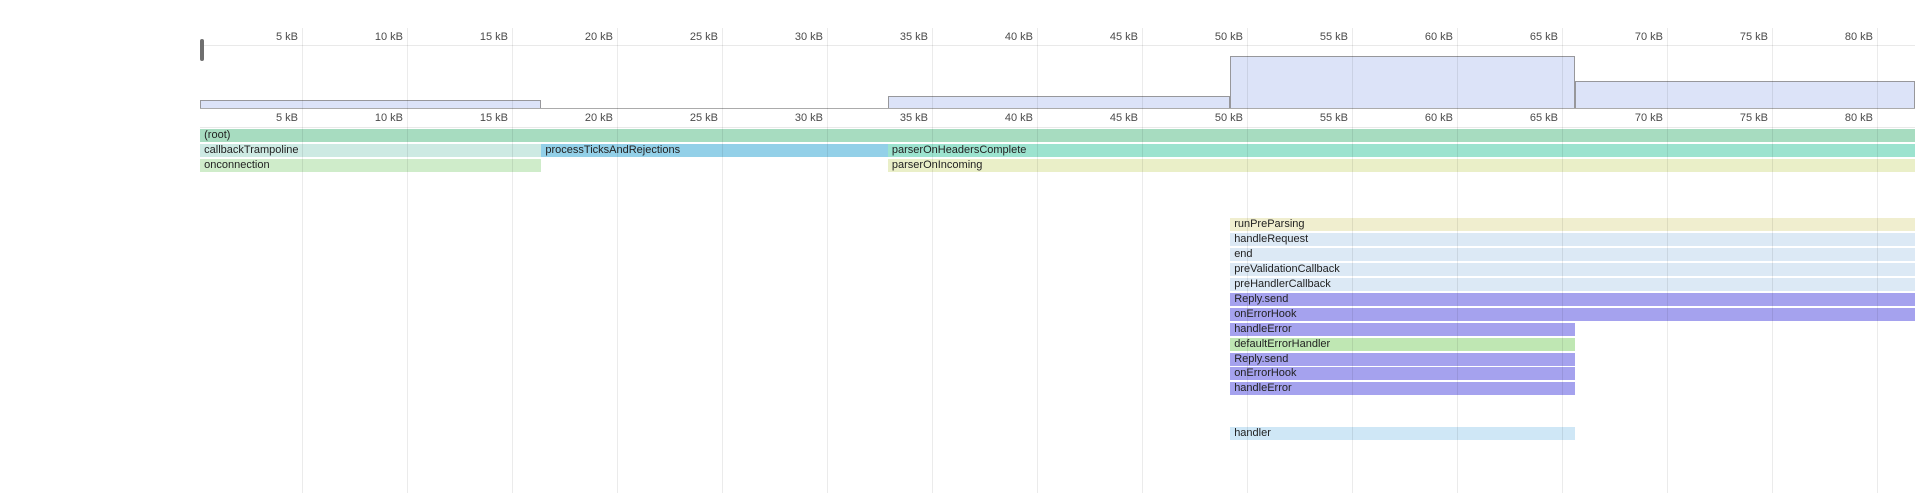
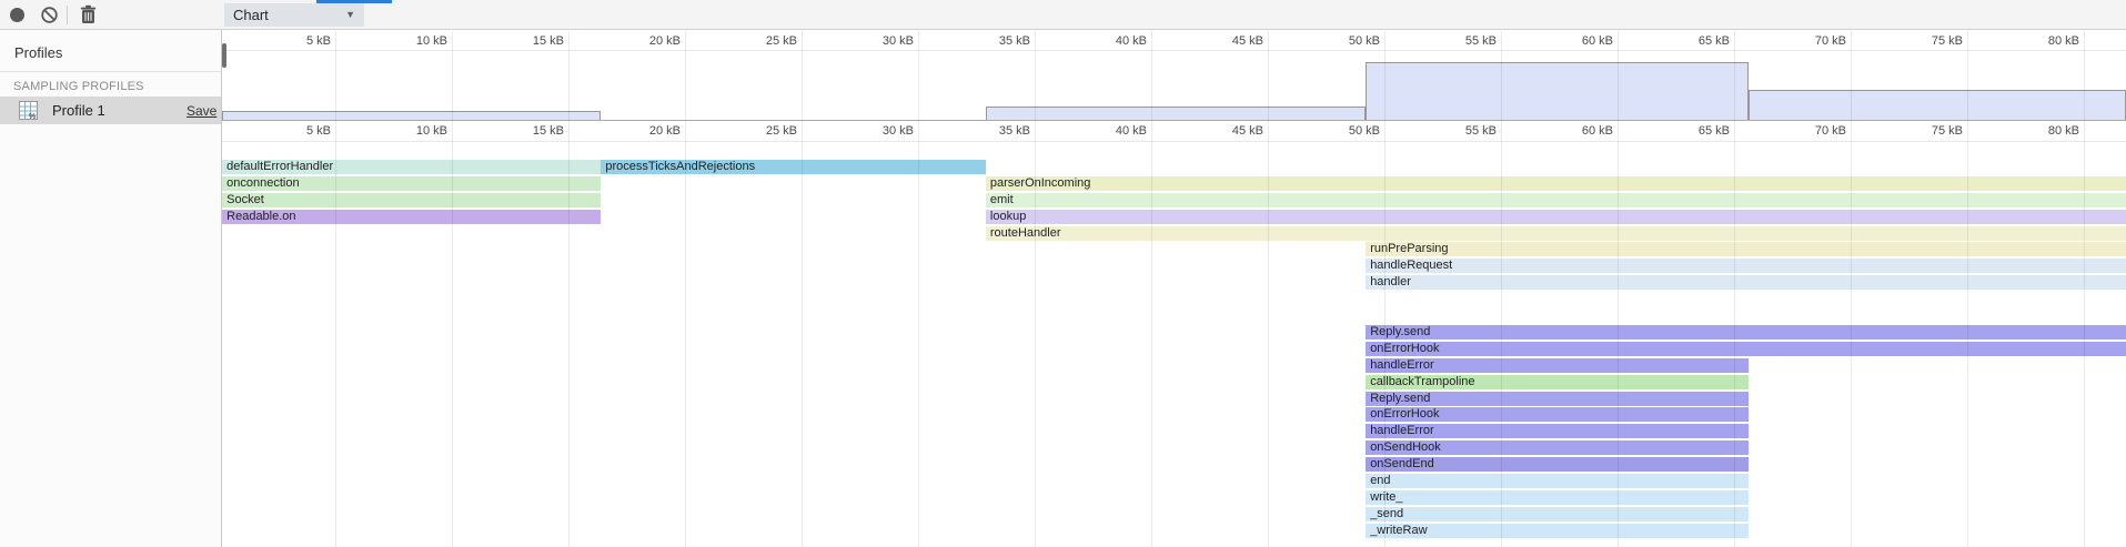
  5 kB
  5 kB
  10 kB
  10 kB
  15 kB
  15 kB
  20 kB
  20 kB
  25 kB
  25 kB
  30 kB
  30 kB
  35 kB
  35 kB
  40 kB
  40 kB
  45 kB
  45 kB
  50 kB
  50 kB
  55 kB
  55 kB
  60 kB
  60 kB
  65 kB
  65 kB
  70 kB
  70 kB
  75 kB
  75 kB
  80 kB
  80 kB
- (root)
- callbackTrampoline
+ defaultErrorHandler
  processTicksAndRejections
- parserOnHeadersComplete
  onconnection
  parserOnIncoming
+ Socket
+ emit
+ Readable.on
+ lookup
+ routeHandler
  runPreParsing
  handleRequest
- end
+ handler
- preValidationCallback
- preHandlerCallback
  Reply.send
  onErrorHook
  handleError
- defaultErrorHandler
+ callbackTrampoline
  Reply.send
  onErrorHook
  handleError
+ onSendHook
+ onSendEnd
- handler
+ end
+ write_
+ _send
+ _writeRaw
+ Chart
+ ▼
+ Profiles
+ SAMPLING PROFILES
+ Profile 1
+ Save
